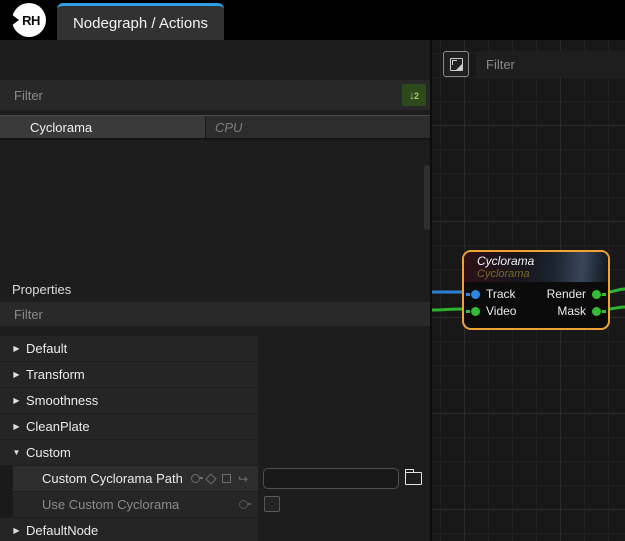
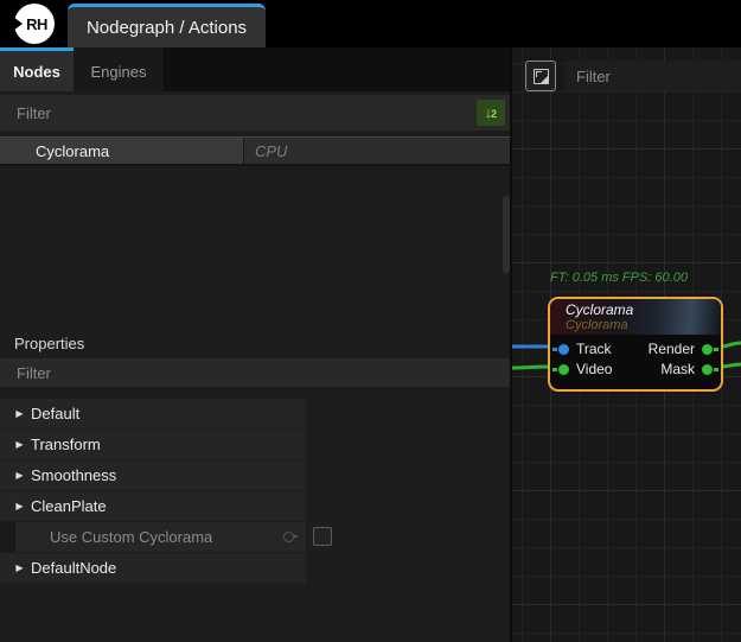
  RH
  Nodegraph / Actions
+ Nodes
+ Engines
  Filter
  ↓
  2
  Cyclorama
  CPU
  Properties
  Filter
  ▶
  Default
  ▶
  Transform
  ▶
  Smoothness
  ▶
  CleanPlate
- ▼
- Custom
- Custom Cyclorama Path
- ↪
  Use Custom Cyclorama
  ▶
  DefaultNode
  Filter
+ FT: 0.05 ms FPS: 60.00
  Cyclorama
  Cyclorama
  Track
  Render
  Video
  Mask
